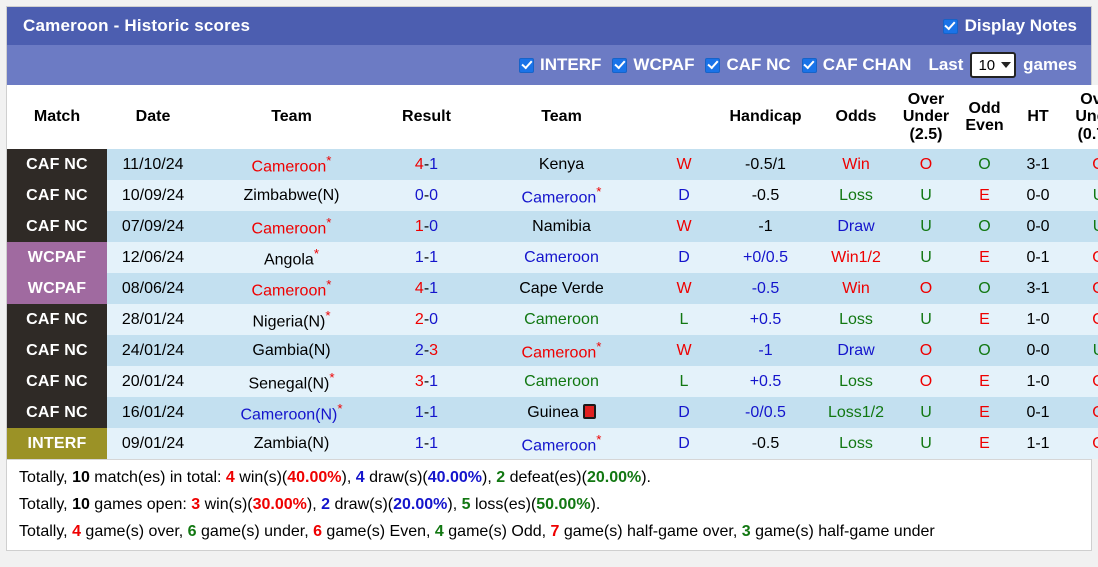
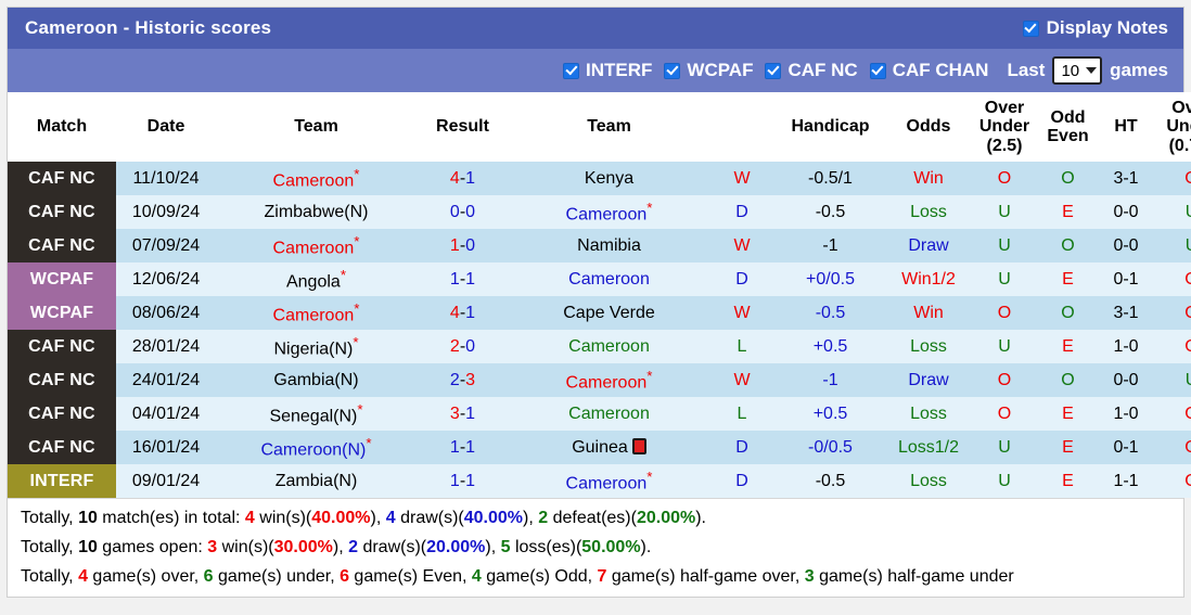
  Cameroon - Historic scores
  Display Notes
  INTERF
  WCPAF
  CAF NC
  CAF CHAN
  Last
  10
  games
  Match	Date	Team	Result	Team		Handicap	Odds	Over Under (2.5)	Odd Even	HT	Ov Un (0.
  CAF NC	11/10/24	Cameroon*	4-1	Kenya	W	-0.5/1	Win	O	O	3-1
  CAF NC	10/09/24	Zimbabwe(N)	0-0	Cameroon*	D	-0.5	Loss	U	E	0-0
  CAF NC	07/09/24	Cameroon*	1-0	Namibia	W	-1	Draw	U	O	0-0
  WCPAF	12/06/24	Angola*	1-1	Cameroon	D	+0/0.5	Win1/2	U	E	0-1
  WCPAF	08/06/24	Cameroon*	4-1	Cape Verde	W	-0.5	Win	O	O	3-1
  CAF NC	28/01/24	Nigeria(N)*	2-0	Cameroon	L	+0.5	Loss	U	E	1-0
  CAF NC	24/01/24	Gambia(N)	2-3	Cameroon*	W	-1	Draw	O	O	0-0
- CAF NC	20/01/24	Senegal(N)*	3-1	Cameroon	L	+0.5	Loss	O	E	1-0
+ CAF NC	04/01/24	Senegal(N)*	3-1	Cameroon	L	+0.5	Loss	O	E	1-0
  CAF NC	16/01/24	Cameroon(N)*	1-1	Guinea	D	-0/0.5	Loss1/2	U	E	0-1
  INTERF	09/01/24	Zambia(N)	1-1	Cameroon*	D	-0.5	Loss	U	E	1-1
  Totally, 10 match(es) in total: 4 win(s)(40.00%), 4 draw(s)(40.00%), 2 defeat(es)(20.00%).
  Totally, 10 games open: 3 win(s)(30.00%), 2 draw(s)(20.00%), 5 loss(es)(50.00%).
  Totally, 4 game(s) over, 6 game(s) under, 6 game(s) Even, 4 game(s) Odd, 7 game(s) half-game over, 3 game(s) half-game under
